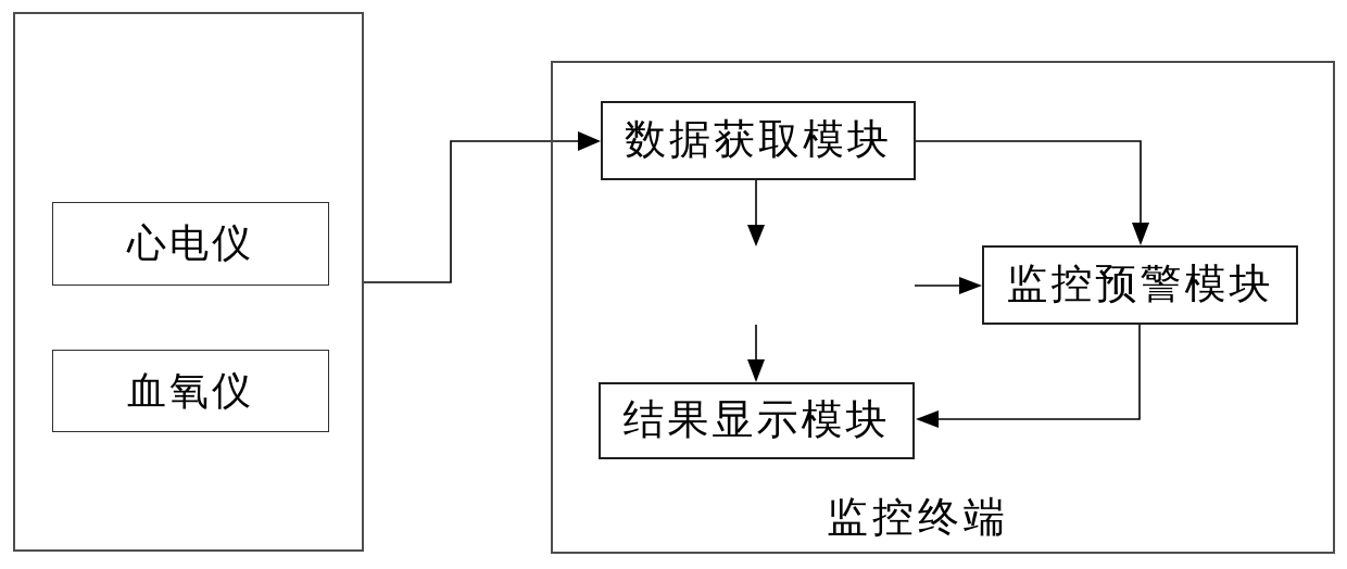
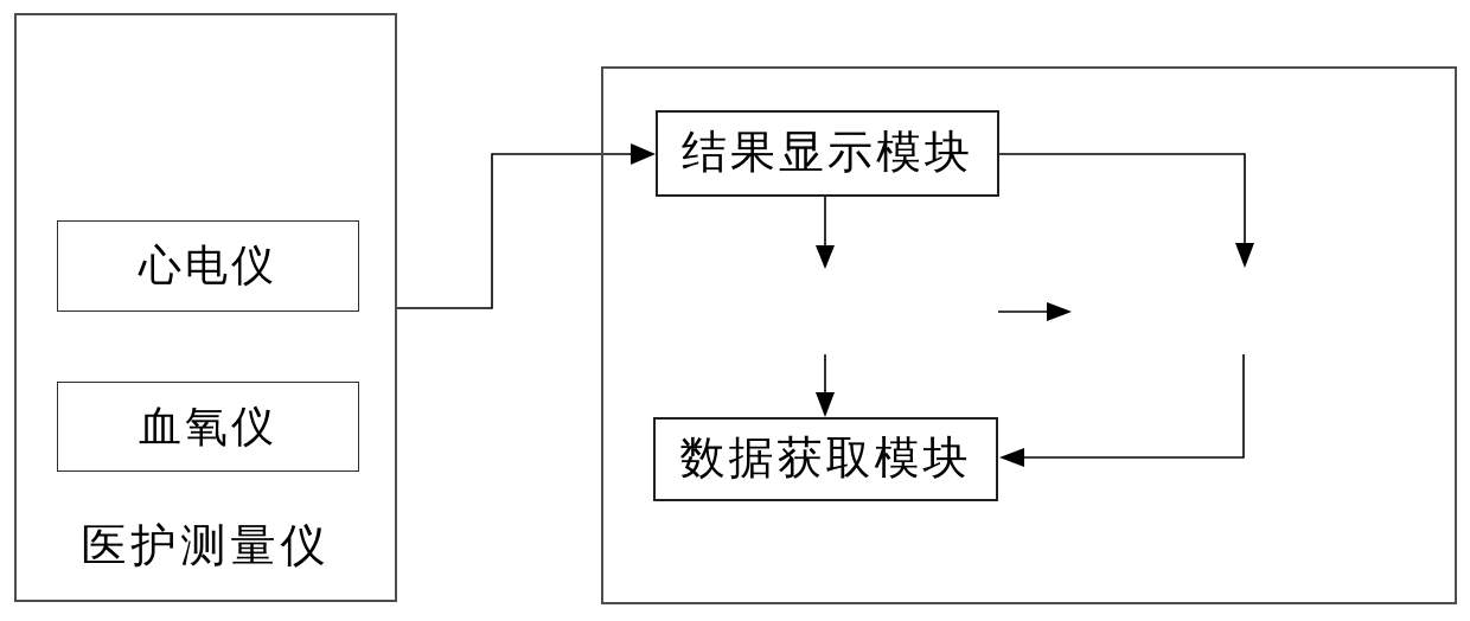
  心电仪
  血氧仪
+ 医护测量仪
- 数据获取模块
+ 结果显示模块
- 监控预警模块
- 结果显示模块
+ 数据获取模块
- 监控终端
